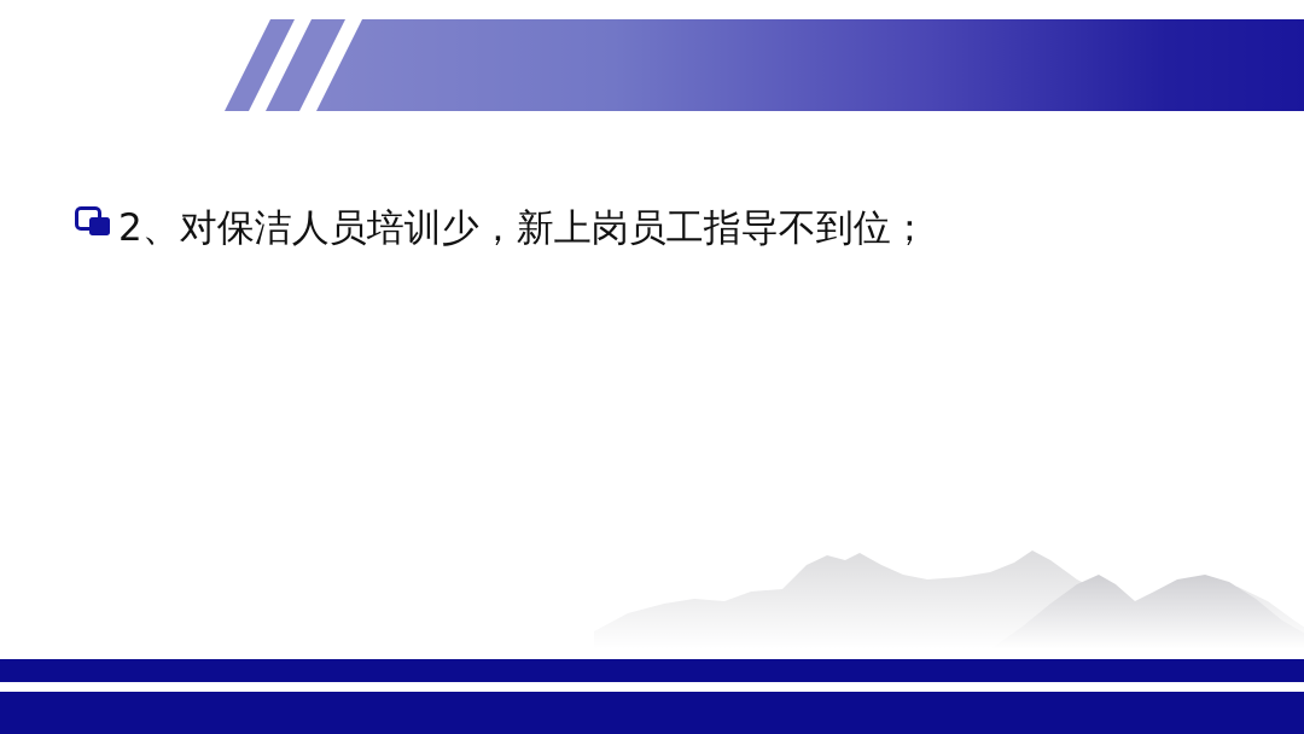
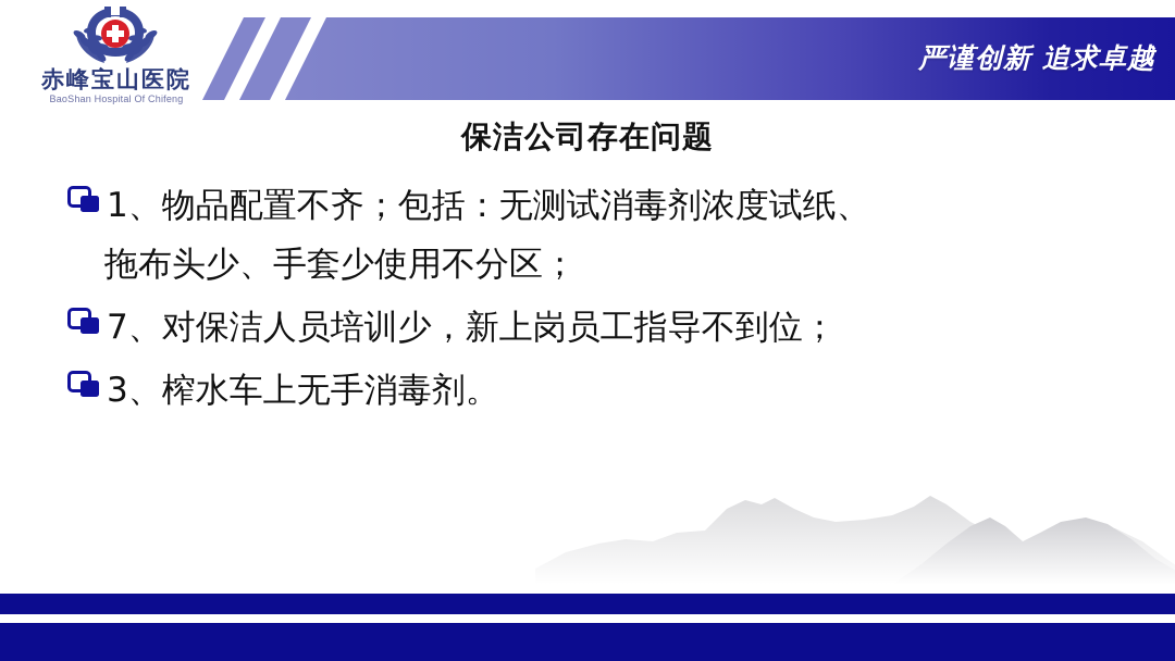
+ 赤峰宝山医院
+ BaoShan Hospital Of Chifeng
+ 严谨创新 追求卓越
+ 保洁公司存在问题
+ 1、物品配置不齐；包括：无测试消毒剂浓度试纸、
+ 拖布头少、手套少使用不分区；
- 2、对保洁人员培训少，新上岗员工指导不到位；
+ 7、对保洁人员培训少，新上岗员工指导不到位；
+ 3、榨水车上无手消毒剂。
